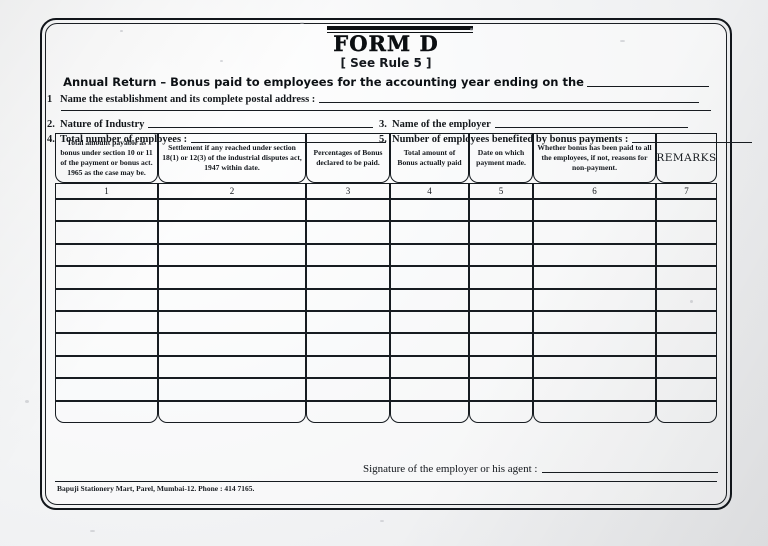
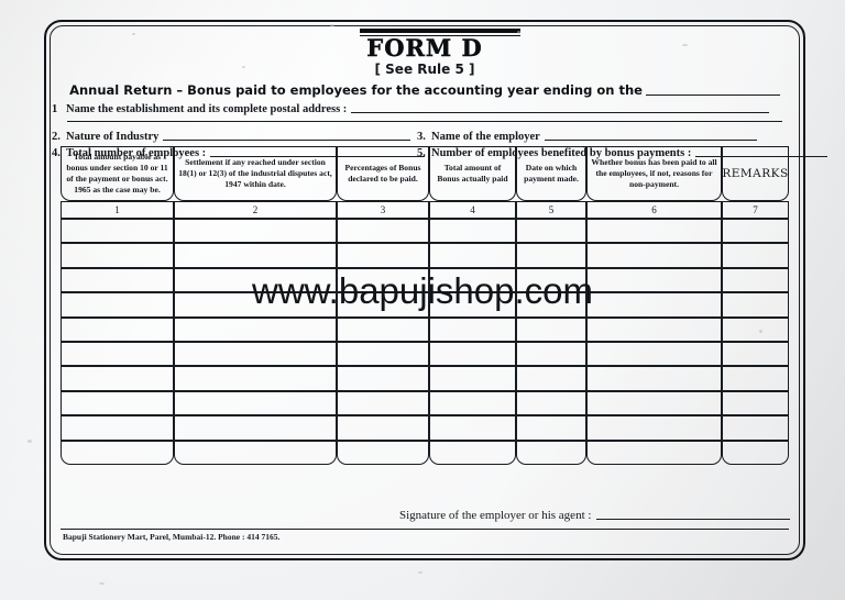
+ www.bapujishop.com
